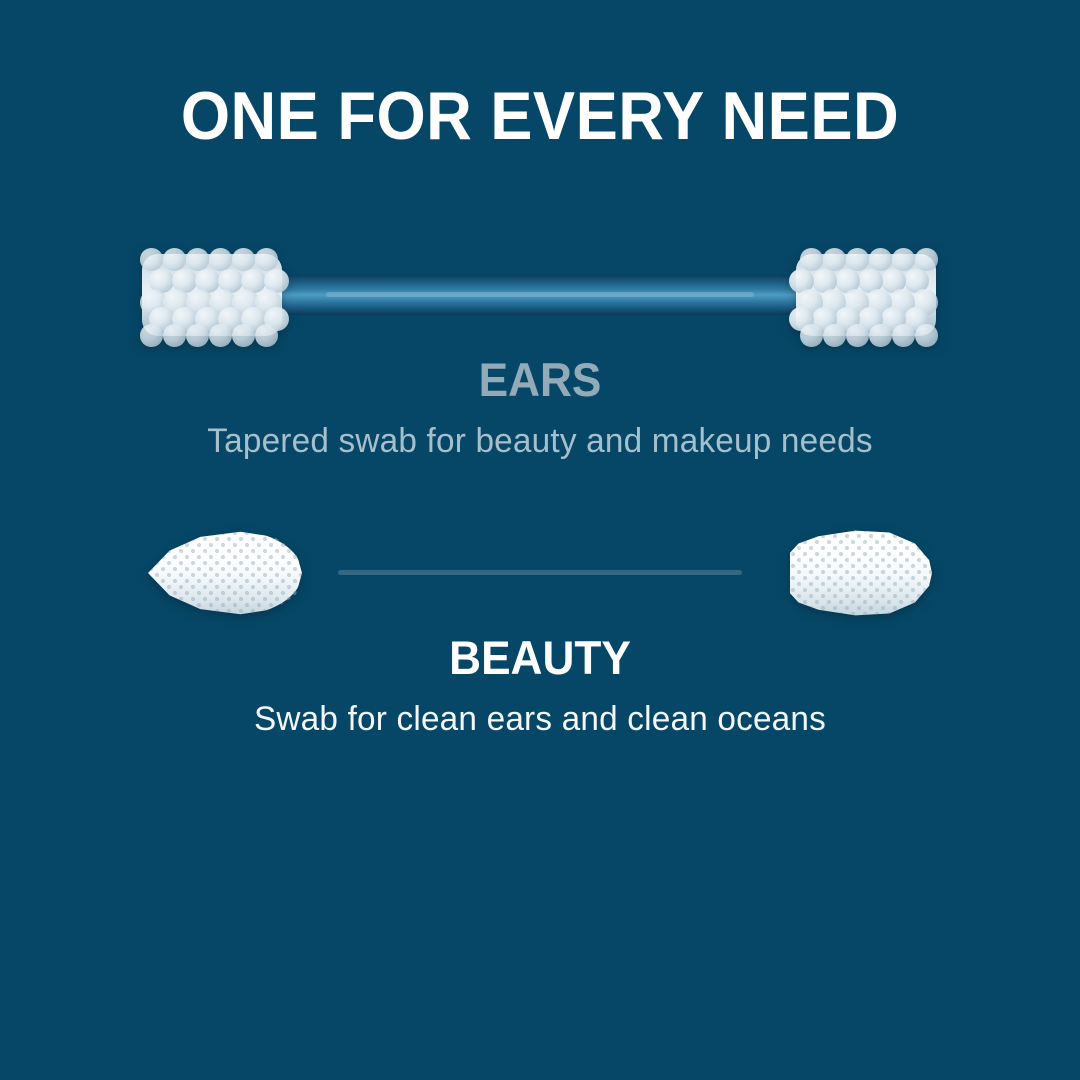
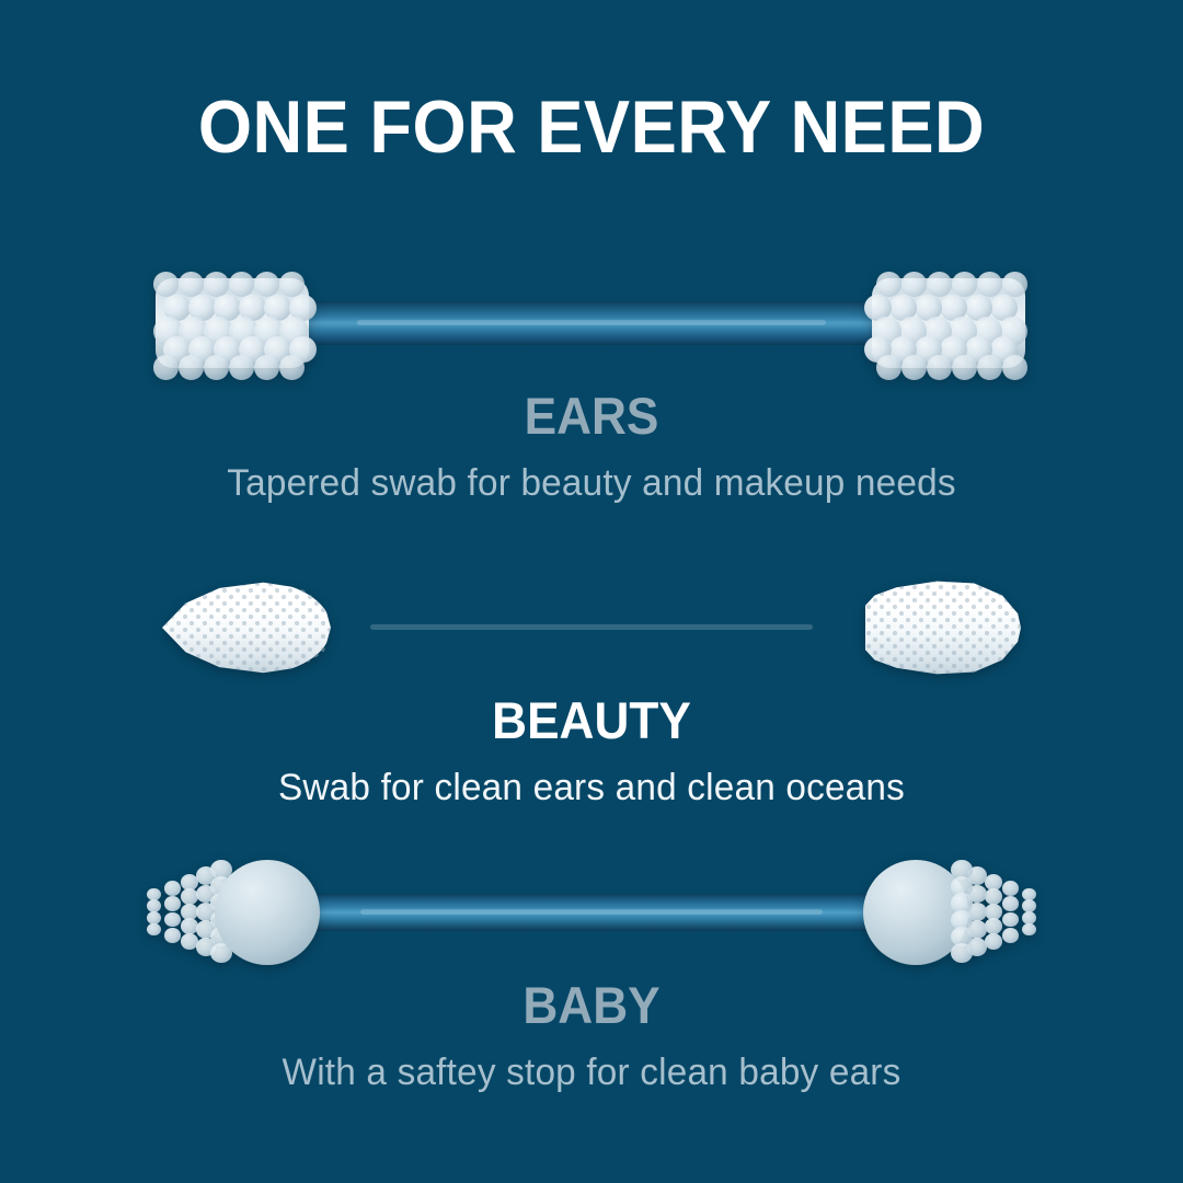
  ONE FOR EVERY NEED
  EARS
  Tapered swab for beauty and makeup needs
  BEAUTY
  Swab for clean ears and clean oceans
+ BABY
+ With a saftey stop for clean baby ears
